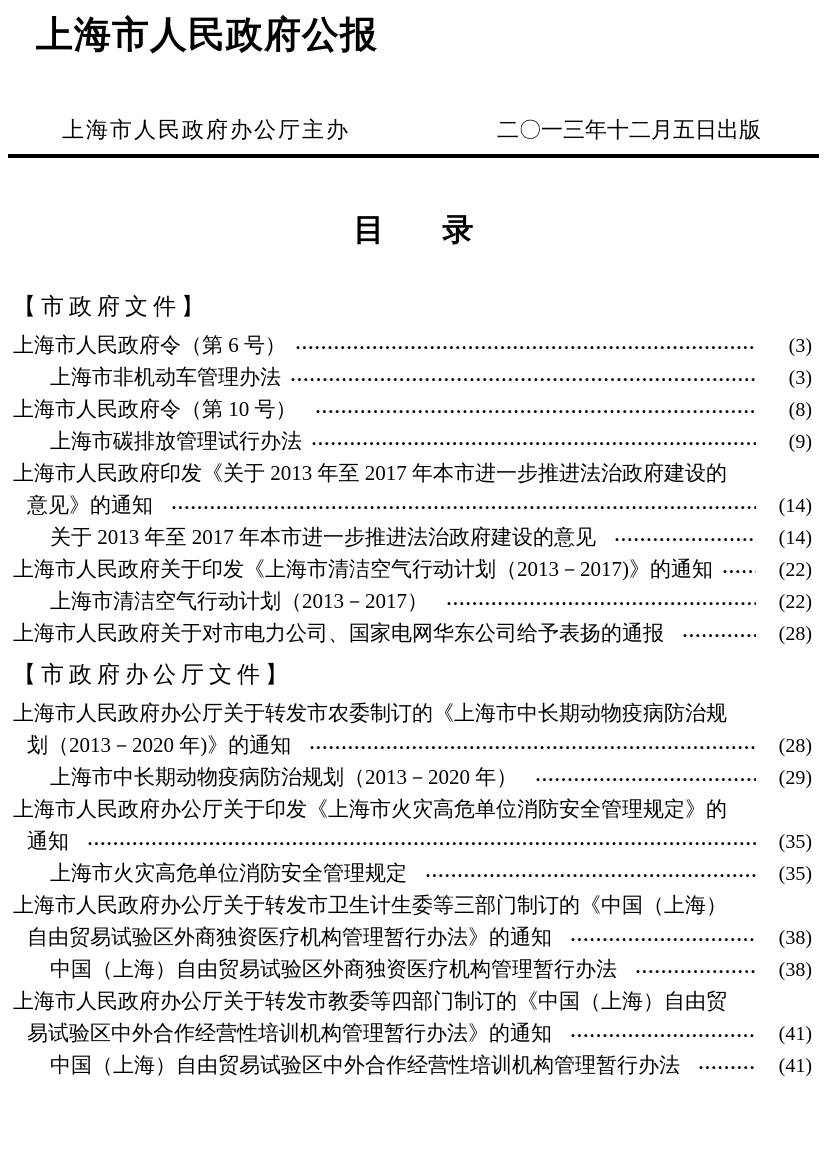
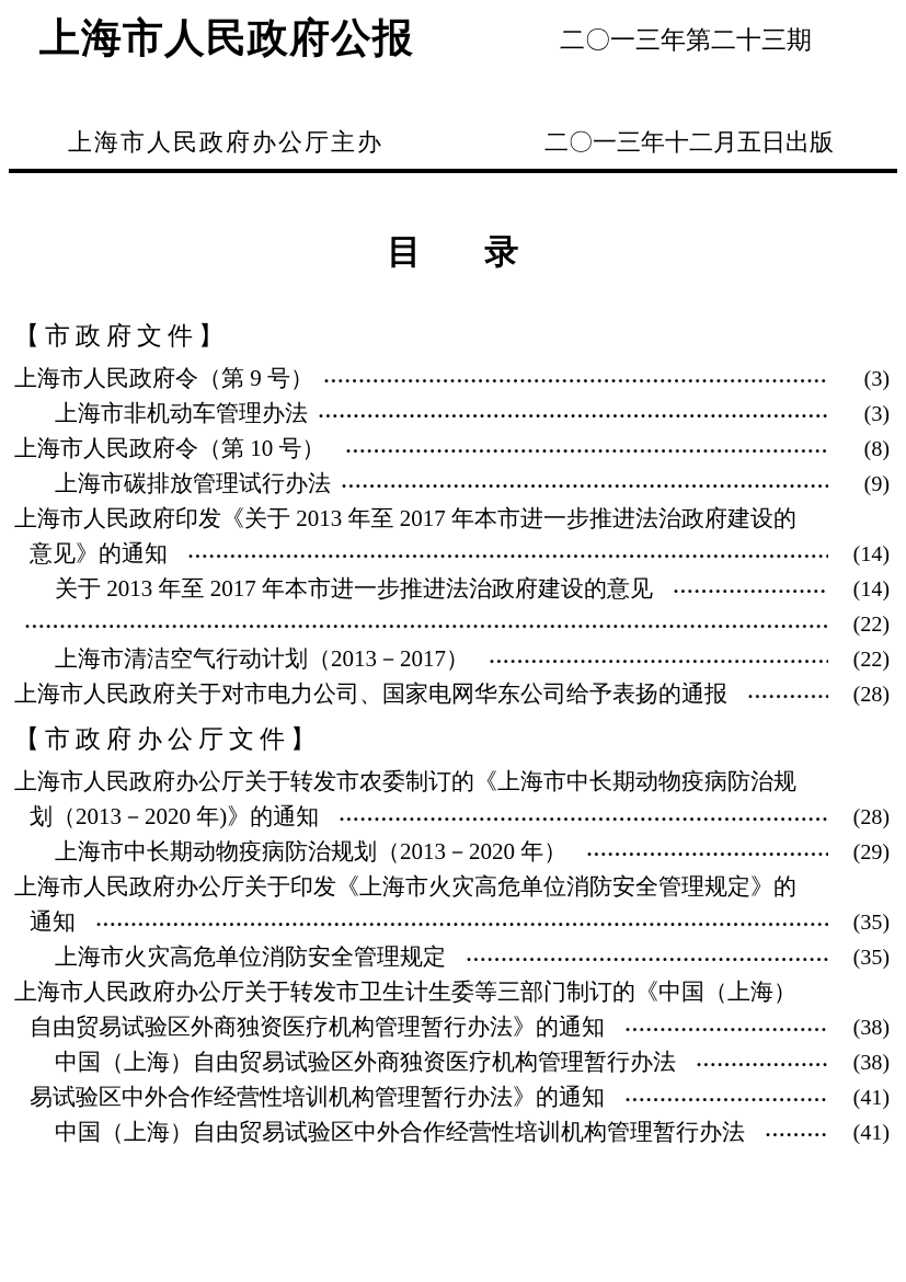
  上海市人民政府公报
+ 二〇一三年第二十三期
  上海市人民政府办公厅主办
  二〇一三年十二月五日出版
  目 录
  【市政府文件】
- 上海市人民政府令（第 6 号）
+ 上海市人民政府令（第 9 号）
  (3)
  上海市非机动车管理办法
  (3)
  上海市人民政府令（第 10 号）
  (8)
  上海市碳排放管理试行办法
  (9)
  上海市人民政府印发《关于 2013 年至 2017 年本市进一步推进法治政府建设的
  意见》的通知
  (14)
  关于 2013 年至 2017 年本市进一步推进法治政府建设的意见
  (14)
- 上海市人民政府关于印发《上海市清洁空气行动计划（2013－2017)》的通知
  (22)
  上海市清洁空气行动计划（2013－2017）
  (22)
  上海市人民政府关于对市电力公司、国家电网华东公司给予表扬的通报
  (28)
  【市政府办公厅文件】
  上海市人民政府办公厅关于转发市农委制订的《上海市中长期动物疫病防治规
  划（2013－2020 年)》的通知
  (28)
  上海市中长期动物疫病防治规划（2013－2020 年）
  (29)
  上海市人民政府办公厅关于印发《上海市火灾高危单位消防安全管理规定》的
  通知
  (35)
  上海市火灾高危单位消防安全管理规定
  (35)
  上海市人民政府办公厅关于转发市卫生计生委等三部门制订的《中国（上海）
  自由贸易试验区外商独资医疗机构管理暂行办法》的通知
  (38)
  中国（上海）自由贸易试验区外商独资医疗机构管理暂行办法
  (38)
- 上海市人民政府办公厅关于转发市教委等四部门制订的《中国（上海）自由贸
  易试验区中外合作经营性培训机构管理暂行办法》的通知
  (41)
  中国（上海）自由贸易试验区中外合作经营性培训机构管理暂行办法
  (41)
